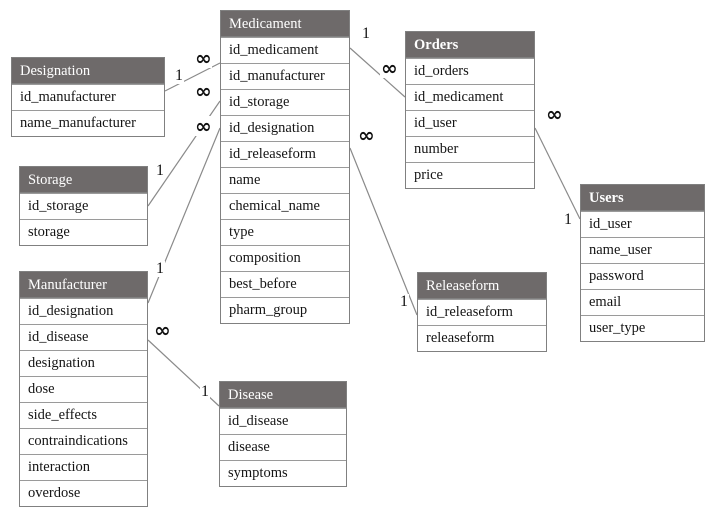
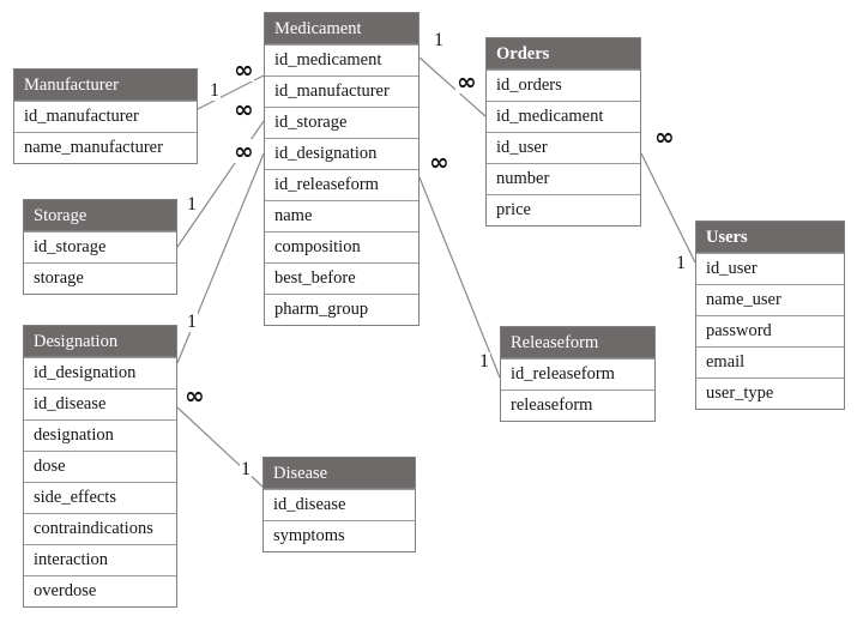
  Medicament
  id_medicament
  id_manufacturer
  id_storage
  id_designation
  id_releaseform
  name
- chemical_name
- type
  composition
  best_before
  pharm_group
- Designation
+ Manufacturer
  id_manufacturer
  name_manufacturer
  Storage
  id_storage
  storage
- Manufacturer
+ Designation
  id_designation
  id_disease
  designation
  dose
  side_effects
  contraindications
  interaction
  overdose
  Orders
  id_orders
  id_medicament
  id_user
  number
  price
  Users
  id_user
  name_user
  password
  email
  user_type
  Releaseform
  id_releaseform
  releaseform
  Disease
  id_disease
- disease
  symptoms
  1
  ∞
  1
  ∞
  1
  ∞
  1
  ∞
  ∞
  1
  ∞
  1
  ∞
  1
